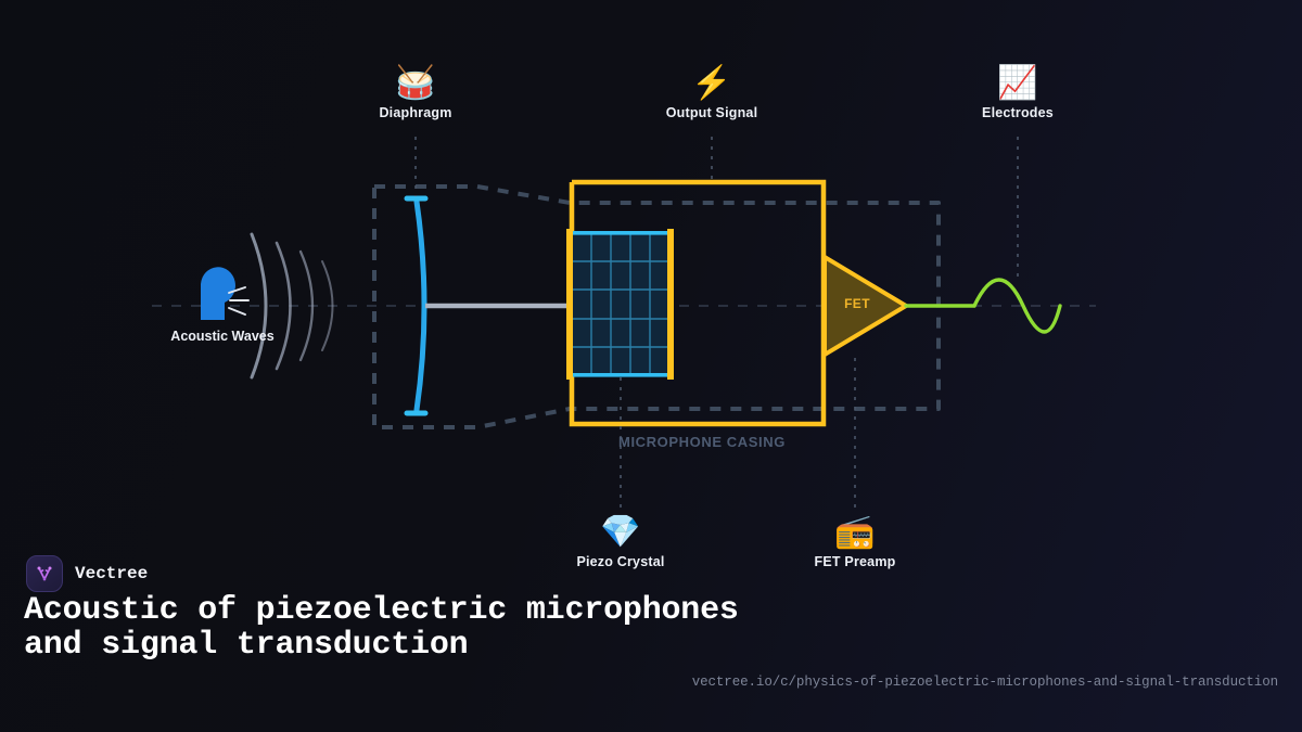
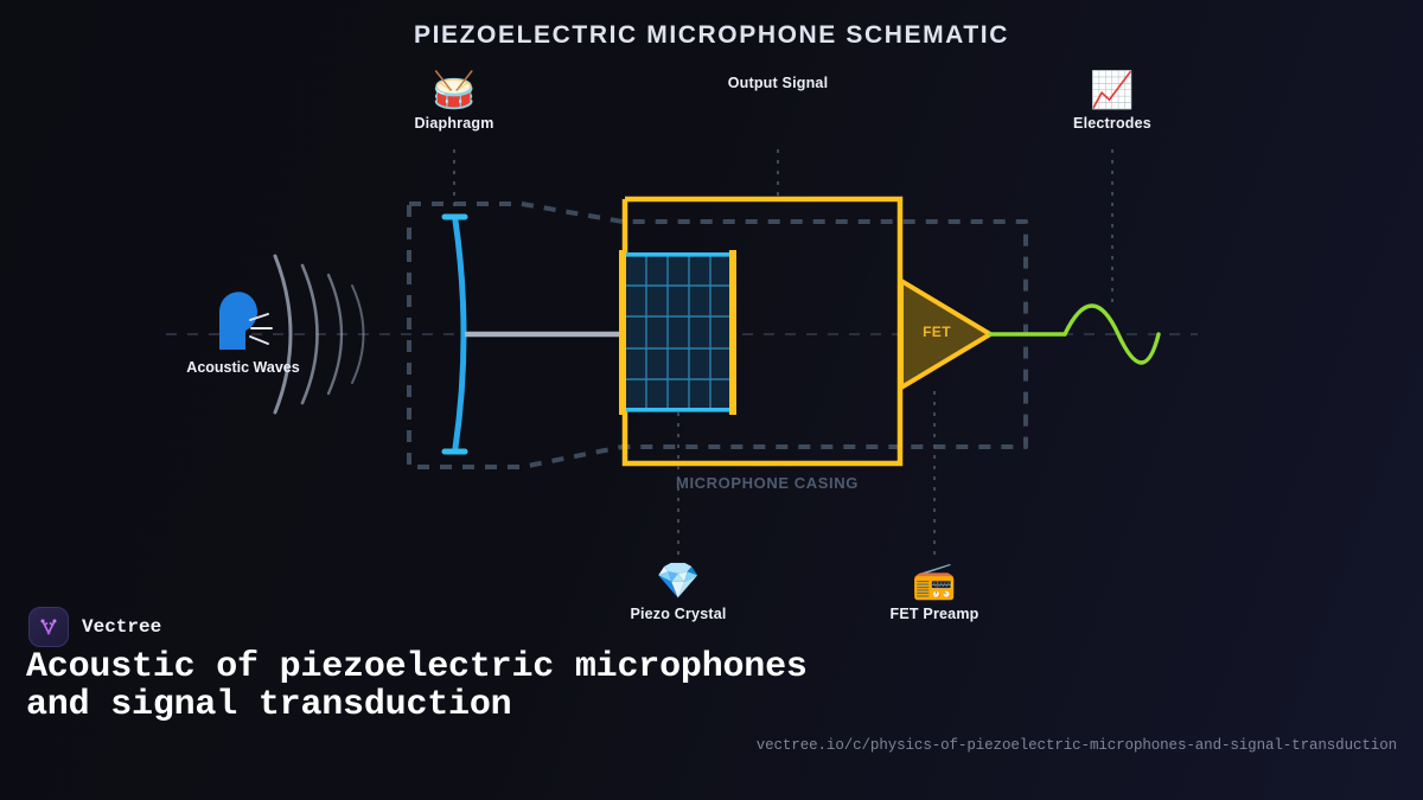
+ PIEZOELECTRIC MICROPHONE SCHEMATIC
  Acoustic Waves
  MICROPHONE CASING
  FET
  🥁
  Diaphragm
- ⚡
  Output Signal
  📈
  Electrodes
  💎
  Piezo Crystal
  📻
  FET Preamp
  Vectree
  Acoustic of piezoelectric microphones and signal transduction
  vectree.io/c/physics-of-piezoelectric-microphones-and-signal-transduction
